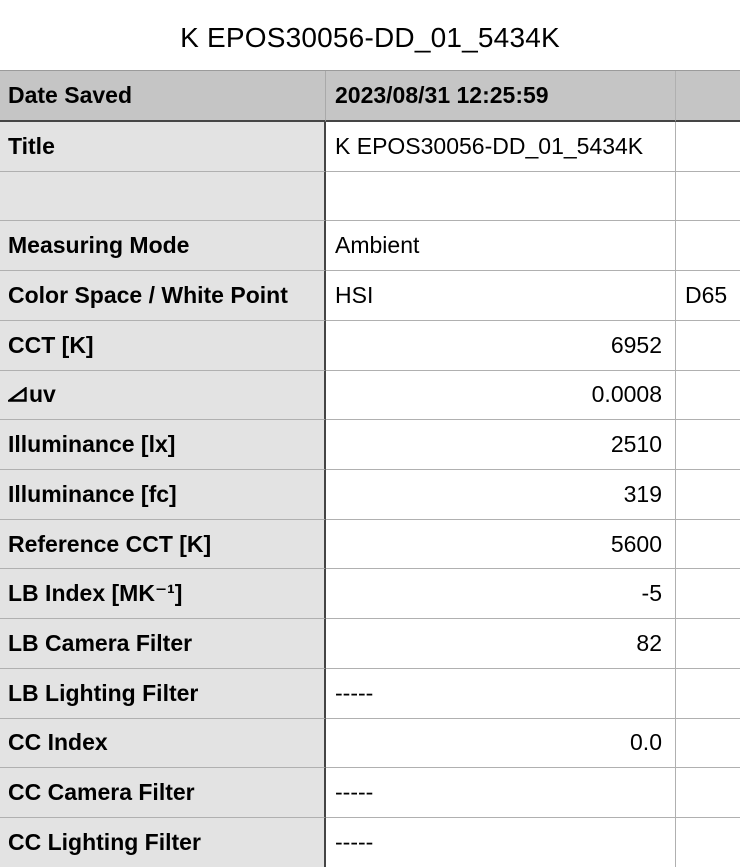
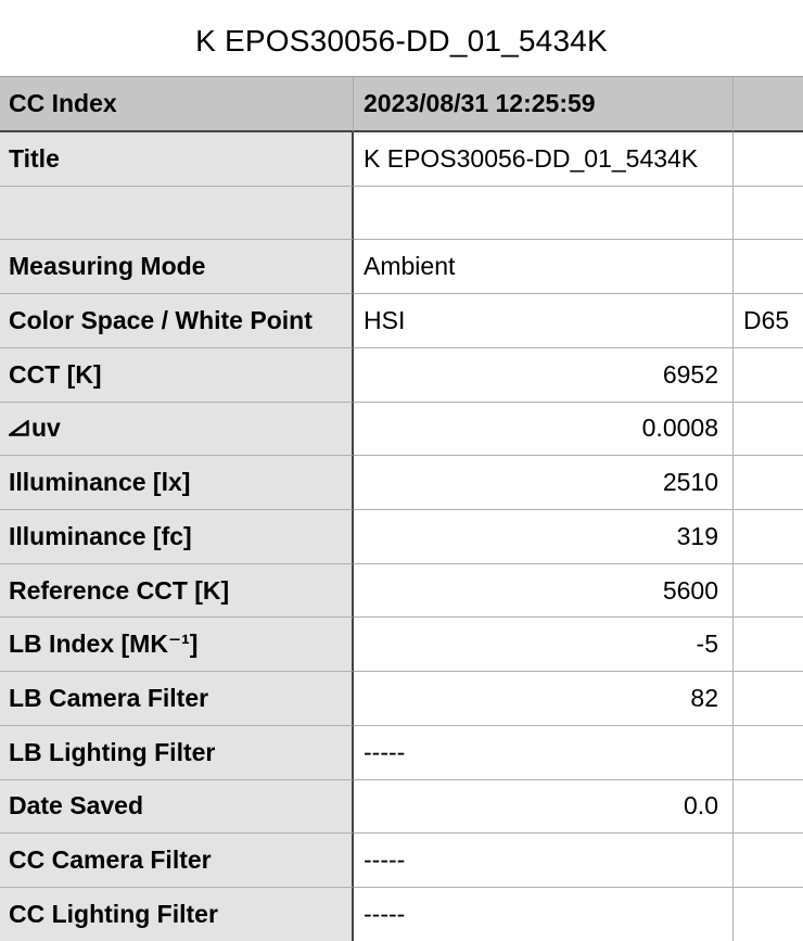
  K EPOS30056-DD_01_5434K
- Date Saved
+ CC Index
  2023/08/31 12:25:59
  Title
  K EPOS30056-DD_01_5434K
  Measuring Mode
  Ambient
  Color Space / White Point
  HSI
  D65
  CCT [K]
  6952
  uv
  0.0008
  Illuminance [lx]
  2510
  Illuminance [fc]
  319
  Reference CCT [K]
  5600
  LB Index [MK⁻¹]
  -5
  LB Camera Filter
  82
  LB Lighting Filter
  -----
- CC Index
+ Date Saved
  0.0
  CC Camera Filter
  -----
  CC Lighting Filter
  -----
